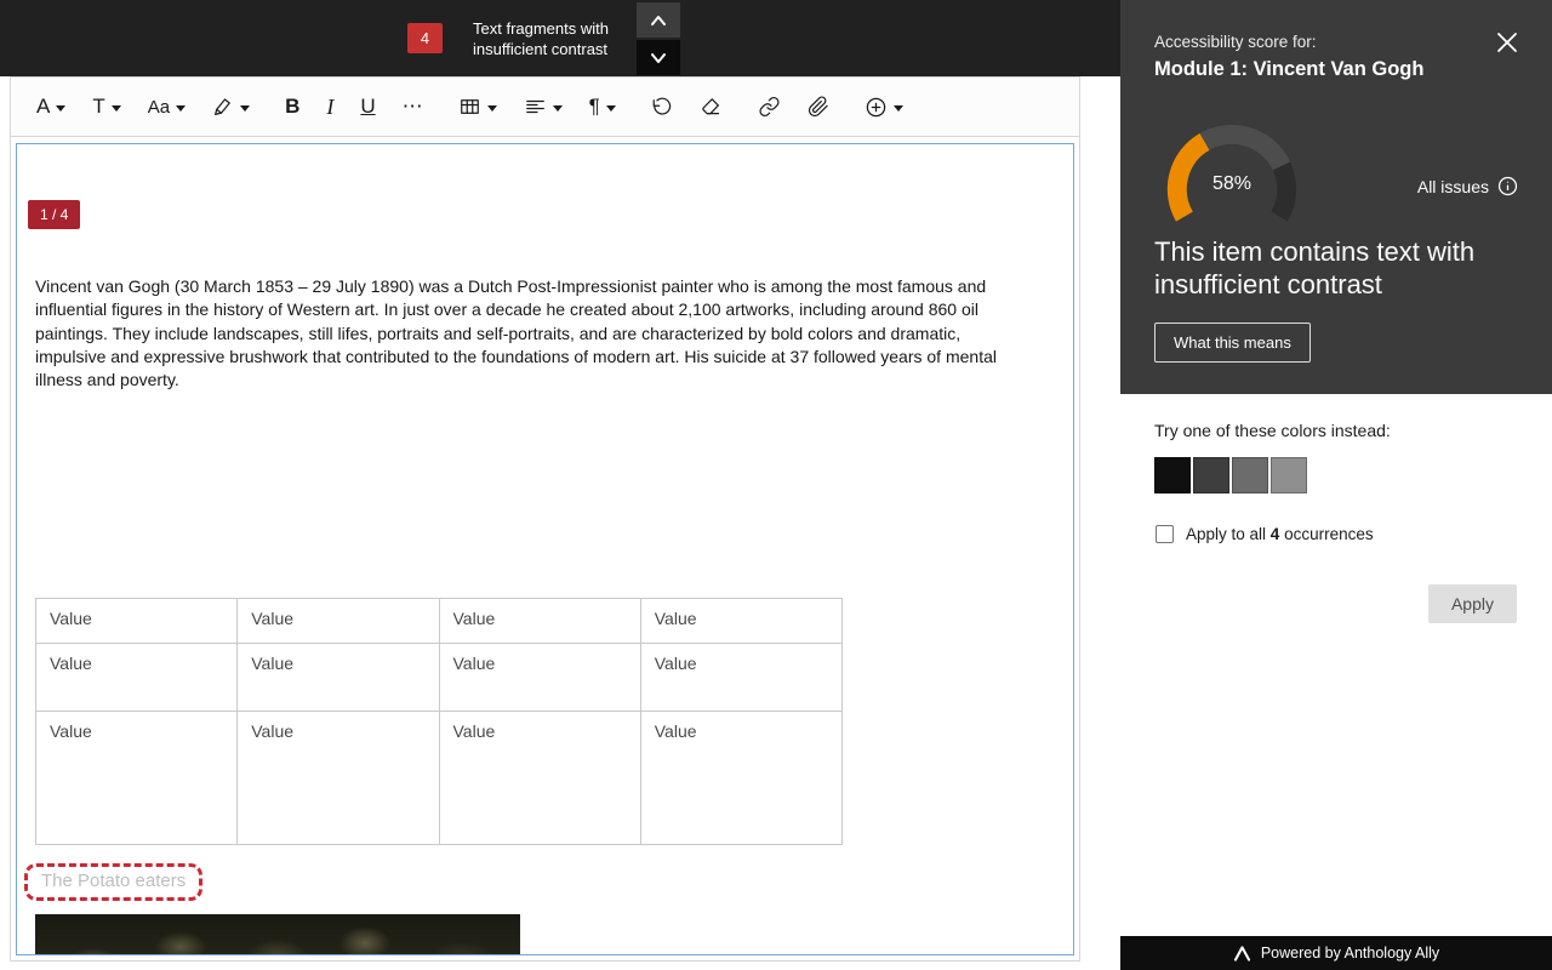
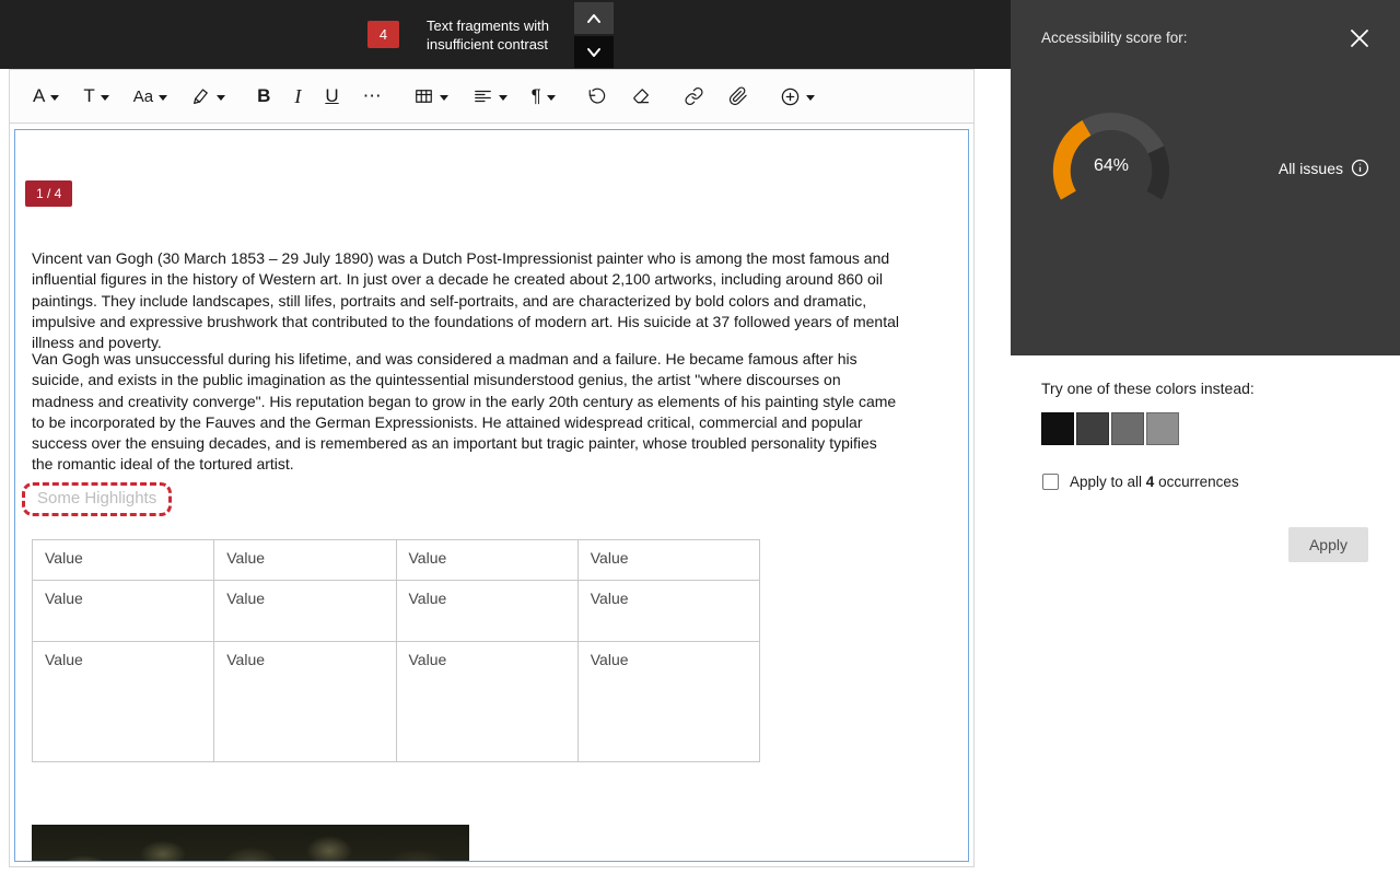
  4
  Text fragments with
  insufficient contrast
  A
  T
  Aa
  B
  I
  U
  ⋯
  ¶
  1 / 4
  Vincent van Gogh (30 March 1853 – 29 July 1890) was a Dutch Post-Impressionist painter who is among the most famous and influential figures in the history of Western art. In just over a decade he created about 2,100 artworks, including around 860 oil paintings. They include landscapes, still lifes, portraits and self-portraits, and are characterized by bold colors and dramatic, impulsive and expressive brushwork that contributed to the foundations of modern art. His suicide at 37 followed years of mental illness and poverty.
+ Van Gogh was unsuccessful during his lifetime, and was considered a madman and a failure. He became famous after his suicide, and exists in the public imagination as the quintessential misunderstood genius, the artist "where discourses on madness and creativity converge". His reputation began to grow in the early 20th century as elements of his painting style came to be incorporated by the Fauves and the German Expressionists. He attained widespread critical, commercial and popular success over the ensuing decades, and is remembered as an important but tragic painter, whose troubled personality typifies the romantic ideal of the tortured artist.
+ Some Highlights
  Value	Value	Value	Value
  Value	Value	Value	Value
  Value	Value	Value	Value
- The Potato eaters
  Accessibility score for:
- Module 1: Vincent Van Gogh
- 58%
+ 64%
  All issues
- This item contains text with insufficient contrast
- What this means
  Try one of these colors instead:
  Apply to all 4 occurrences
  Apply
- Powered by Anthology Ally
